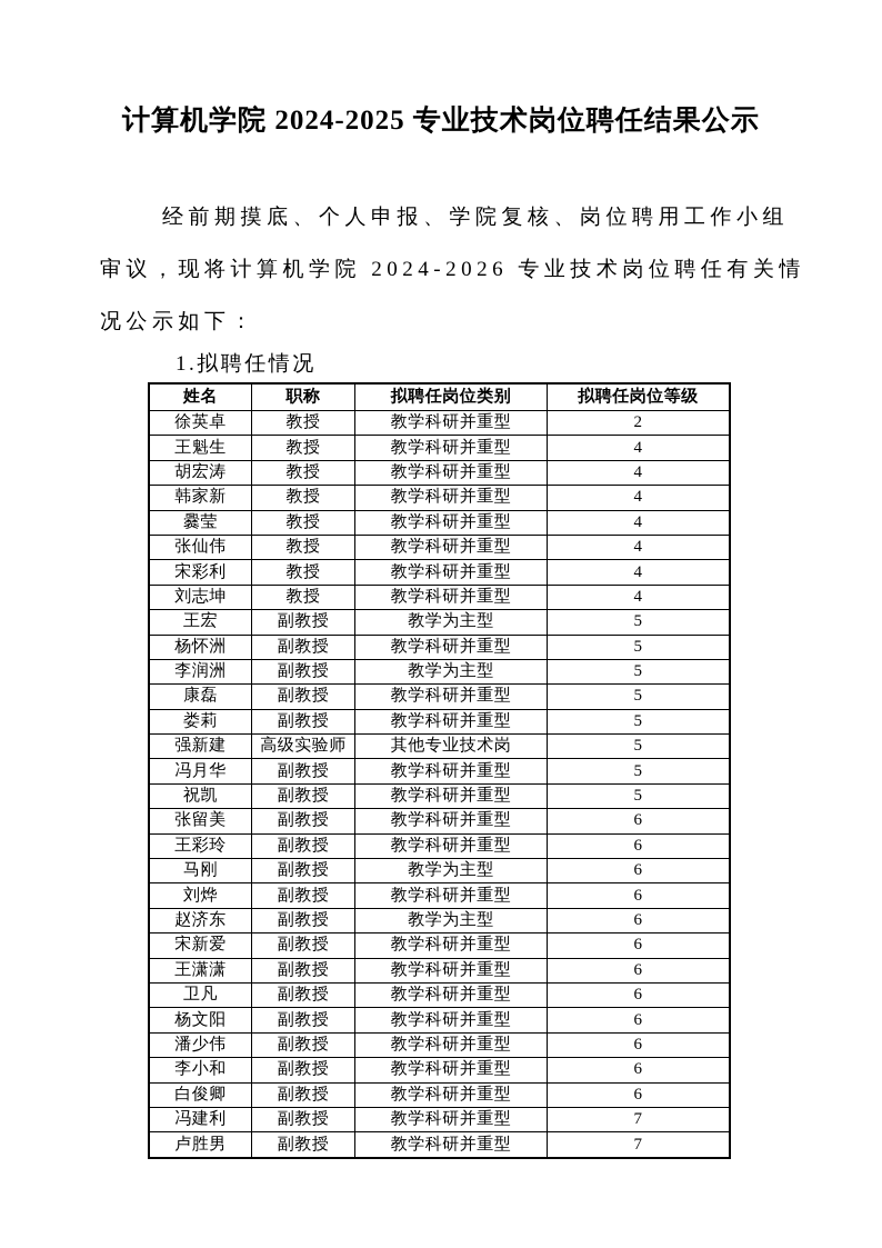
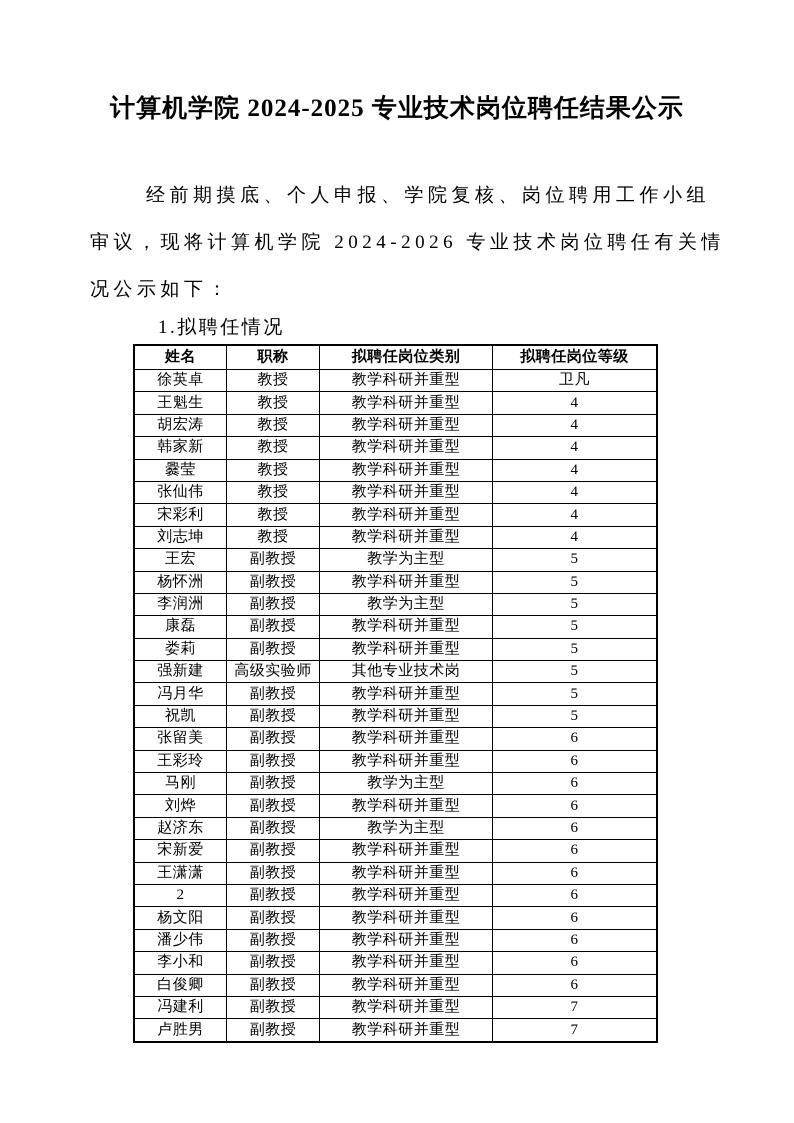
  计算机学院 2024-2025 专业技术岗位聘任结果公示
  经前期摸底、个人申报、学院复核、岗位聘用工作小组
  审议，现将计算机学院 2024-2026 专业技术岗位聘任有关情
  况公示如下：
  1.拟聘任情况
  姓名	职称	拟聘任岗位类别	拟聘任岗位等级
- 徐英卓	教授	教学科研并重型	2
+ 徐英卓	教授	教学科研并重型	卫凡
  王魁生	教授	教学科研并重型	4
  胡宏涛	教授	教学科研并重型	4
  韩家新	教授	教学科研并重型	4
  爨莹	教授	教学科研并重型	4
  张仙伟	教授	教学科研并重型	4
  宋彩利	教授	教学科研并重型	4
  刘志坤	教授	教学科研并重型	4
  王宏	副教授	教学为主型	5
  杨怀洲	副教授	教学科研并重型	5
  李润洲	副教授	教学为主型	5
  康磊	副教授	教学科研并重型	5
  娄莉	副教授	教学科研并重型	5
  强新建	高级实验师	其他专业技术岗	5
  冯月华	副教授	教学科研并重型	5
  祝凯	副教授	教学科研并重型	5
  张留美	副教授	教学科研并重型	6
  王彩玲	副教授	教学科研并重型	6
  马刚	副教授	教学为主型	6
  刘烨	副教授	教学科研并重型	6
  赵济东	副教授	教学为主型	6
  宋新爱	副教授	教学科研并重型	6
  王潇潇	副教授	教学科研并重型	6
- 卫凡	副教授	教学科研并重型	6
+ 2	副教授	教学科研并重型	6
  杨文阳	副教授	教学科研并重型	6
  潘少伟	副教授	教学科研并重型	6
  李小和	副教授	教学科研并重型	6
  白俊卿	副教授	教学科研并重型	6
  冯建利	副教授	教学科研并重型	7
  卢胜男	副教授	教学科研并重型	7
